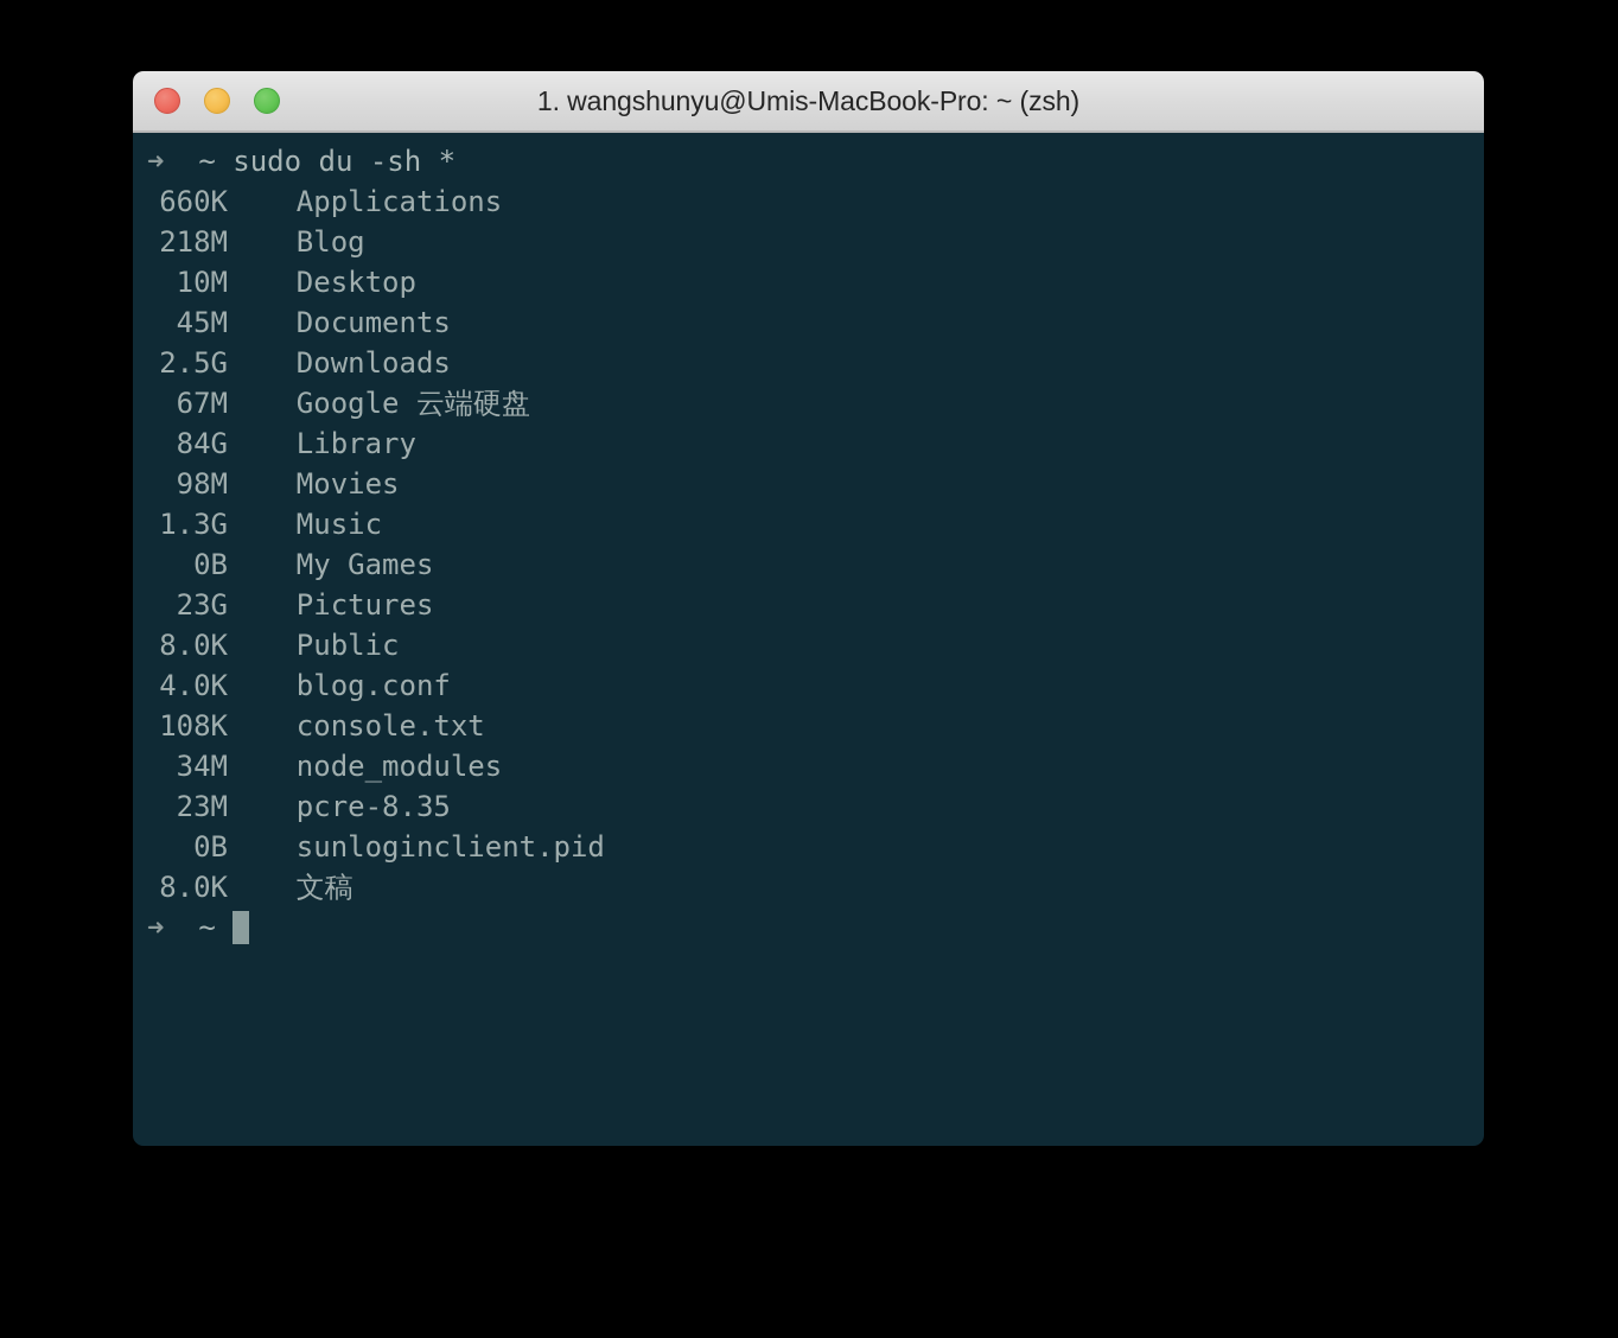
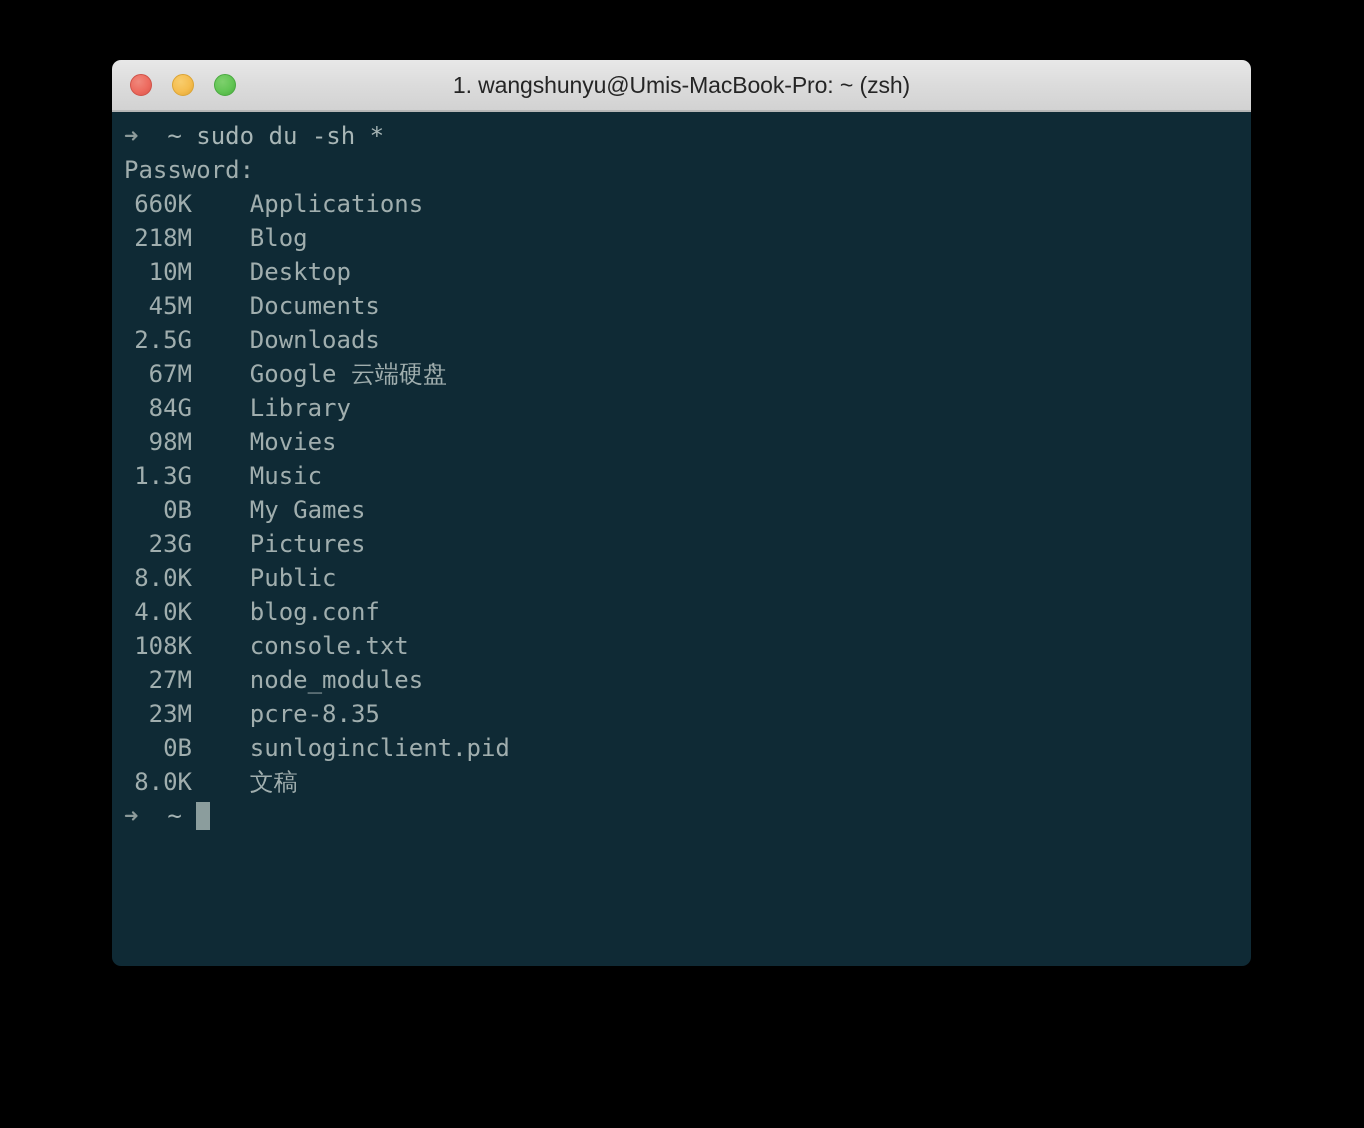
  1. wangshunyu@Umis-MacBook-Pro: ~ (zsh)
  ➜ ~ sudo du -sh *
+ Password:
  660K Applications
  218M Blog
  10M Desktop
  45M Documents
  2.5G Downloads
  67M Google 云端硬盘
  84G Library
  98M Movies
  1.3G Music
  0B My Games
  23G Pictures
  8.0K Public
  4.0K blog.conf
  108K console.txt
- 34M node_modules
+ 27M node_modules
  23M pcre-8.35
  0B sunloginclient.pid
  8.0K 文稿
  ➜ ~
